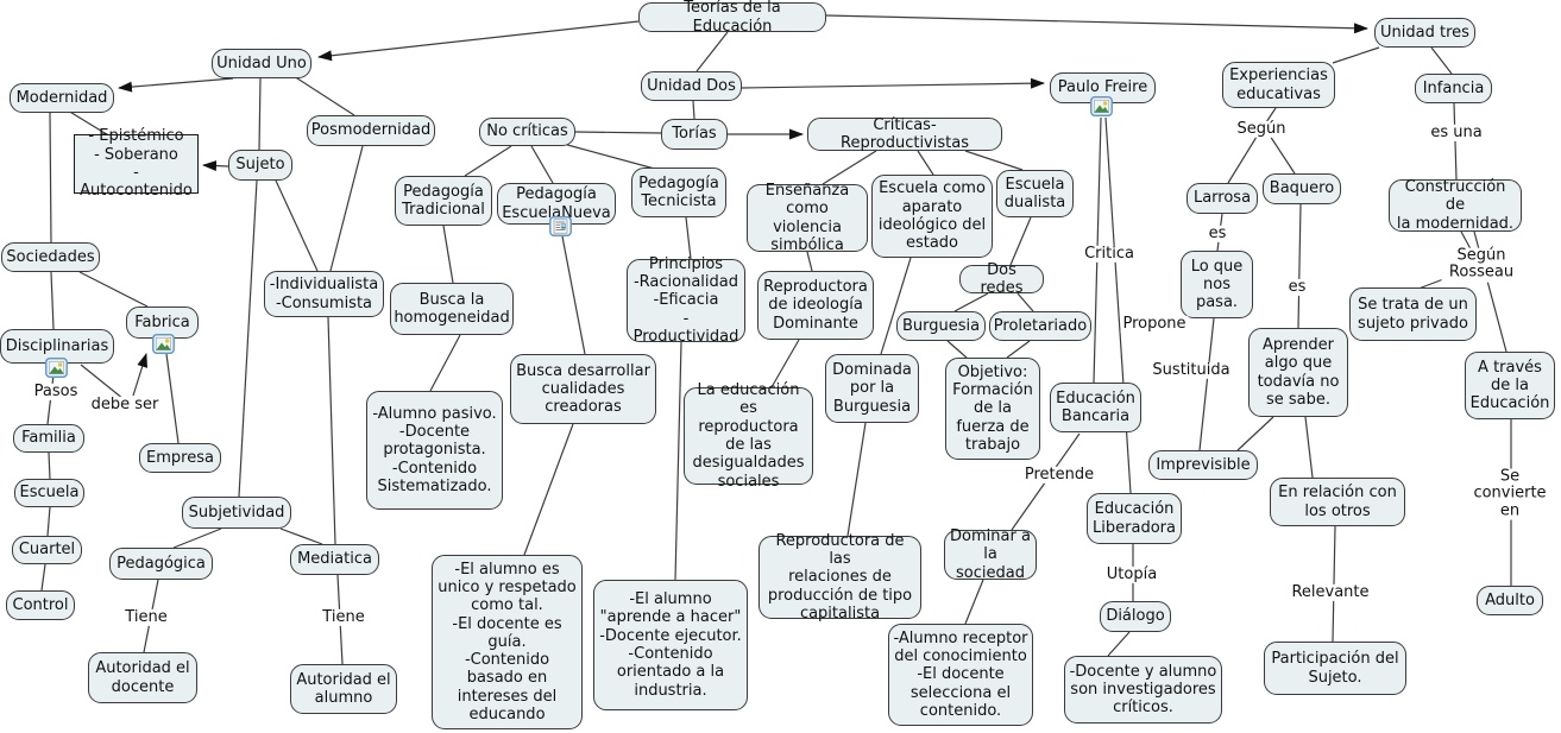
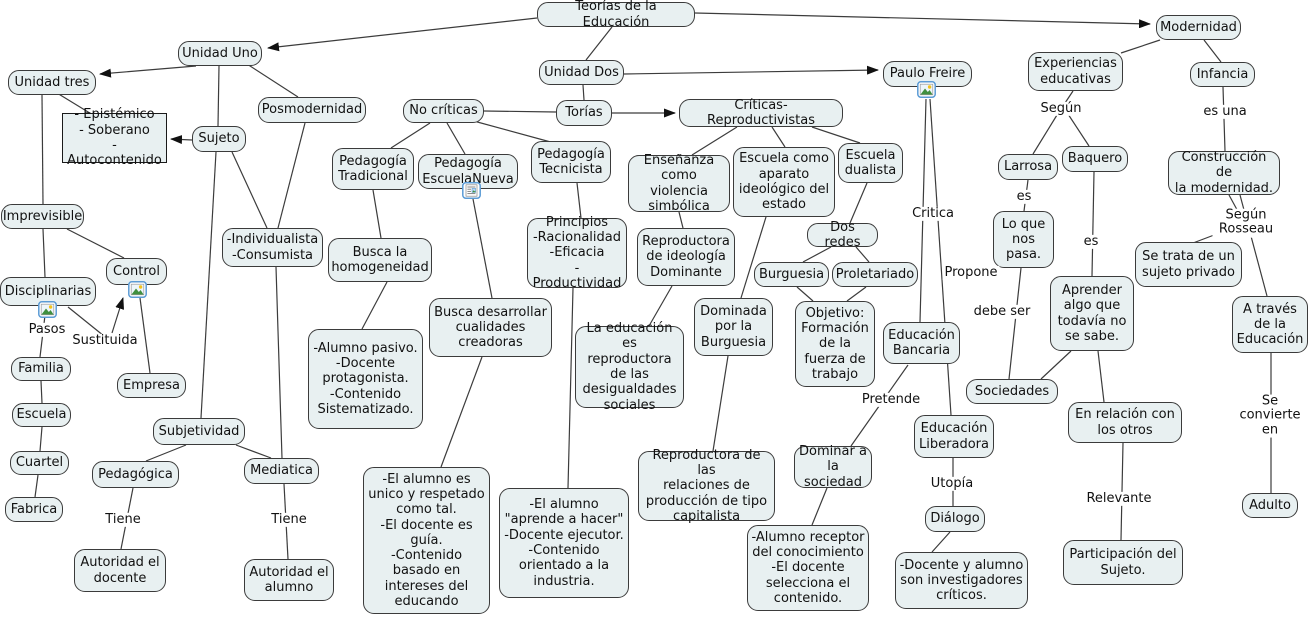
  Teorías de la Educación
  Unidad Uno
  Unidad Dos
- Unidad tres
+ Modernidad
  Paulo Freire
  Experiencias
  educativas
  Infancia
- Modernidad
+ Unidad tres
  Posmodernidad
  No críticas
  Torías
  Críticas-Reproductivistas
  - Epistémico
  - Soberano
  - Autocontenido
  Sujeto
  Pedagogía
  Tradicional
  Pedagogía
  EscuelaNueva
  Pedagogía
  Tecnicista
  Enseñanza
  como violencia
  simbólica
  Escuela como
  aparato
  ideológico del
  estado
  Escuela
  dualista
  Larrosa
  Baquero
  Construcción de
  la modernidad.
- Sociedades
+ Imprevisible
  -Individualista
  -Consumista
  Busca la
  homogeneidad
  Principios
  -Racionalidad
  -Eficacia
  -Productividad
  Reproductora
  de ideología
  Dominante
  Dos redes
  Lo que
  nos
  pasa.
- Fabrica
+ Control
  Disciplinarias
  Burguesia
  Proletariado
  Se trata de un
  sujeto privado
  Aprender
  algo que
  todavía no
  se sabe.
  Objetivo:
  Formación
  de la
  fuerza de
  trabajo
  Dominada
  por la
  Burguesia
  Familia
  Educación
  Bancaria
  A través
  de la
  Educación
  Empresa
  La educación
  es reproductora
  de las
  desigualdades
  sociales
- Imprevisible
+ Sociedades
  Escuela
  Subjetividad
  Educación
  Liberadora
  En relación con
  los otros
  Cuartel
  Pedagógica
  Mediatica
  Dominar a
  la sociedad
- Control
+ Fabrica
  Reproductora de las
  relaciones de
  producción de tipo
  capitalista
  Diálogo
  Adulto
  -Alumno pasivo.
  -Docente
  protagonista.
  -Contenido
  Sistematizado.
  Busca desarrollar
  cualidades
  creadoras
  Autoridad el
  docente
  Autoridad el
  alumno
  -El alumno es
  unico y respetado
  como tal.
  -El docente es
  guía.
  -Contenido
  basado en
  intereses del
  educando
  -El alumno
  "aprende a hacer"
  -Docente ejecutor.
  -Contenido
  orientado a la
  industria.
  -Alumno receptor
  del conocimiento
  -El docente
  selecciona el
  contenido.
  -Docente y alumno
  son investigadores
  críticos.
  Participación del
  Sujeto.
  Según
  es una
  Critica
  es
  Según Rosseau
  es
  Propone
- Sustituida
+ debe ser
  Pasos
- debe ser
+ Sustituida
  Pretende
  Se
  convierte
  en
  Utopía
  Relevante
  Tiene
  Tiene
